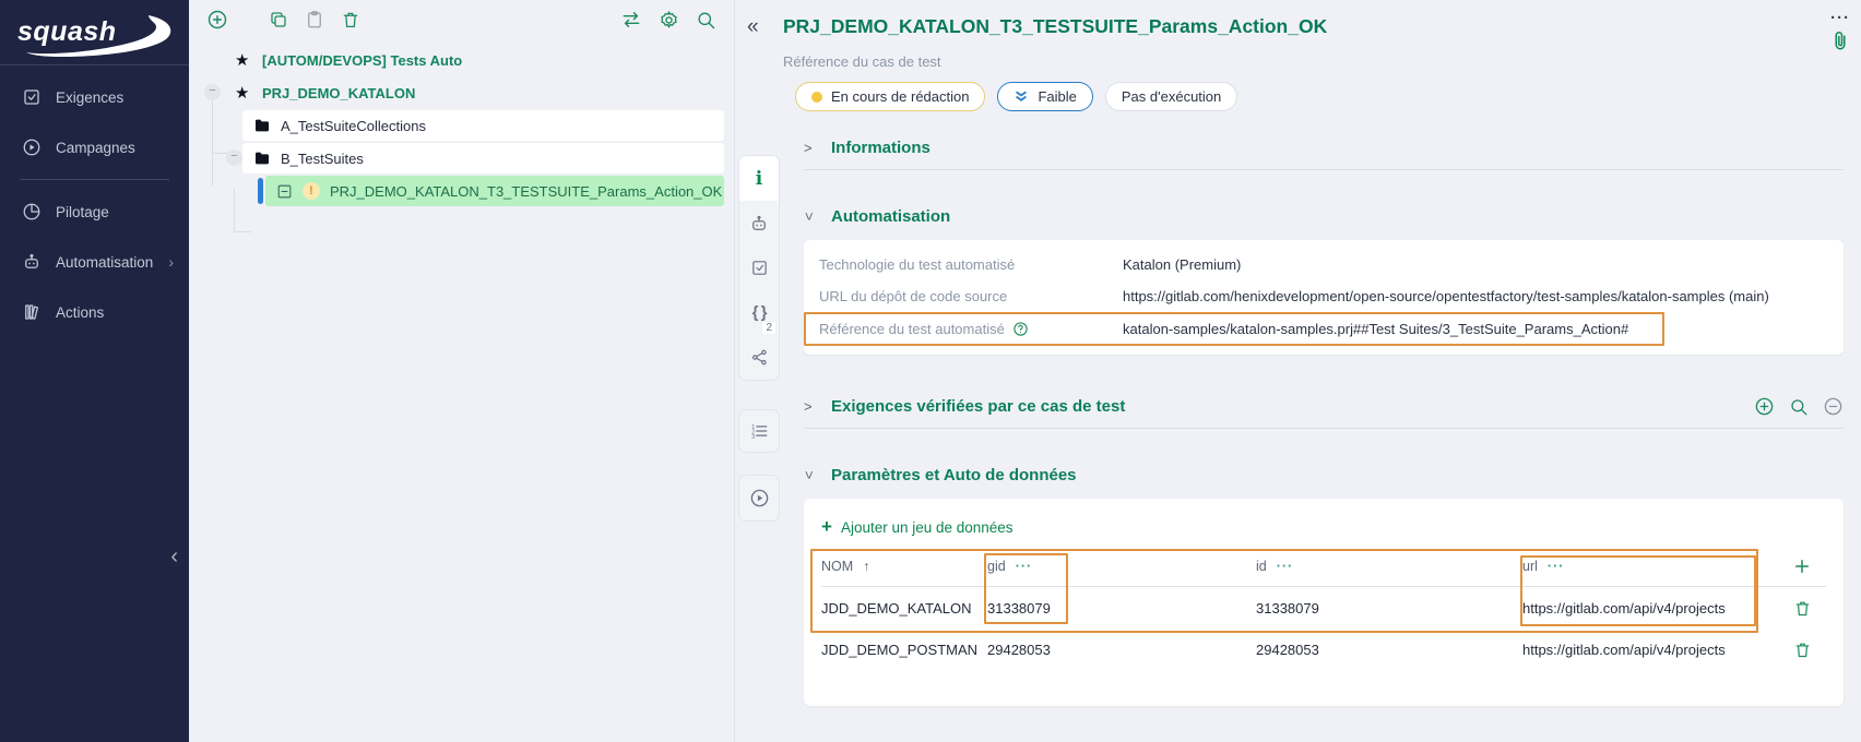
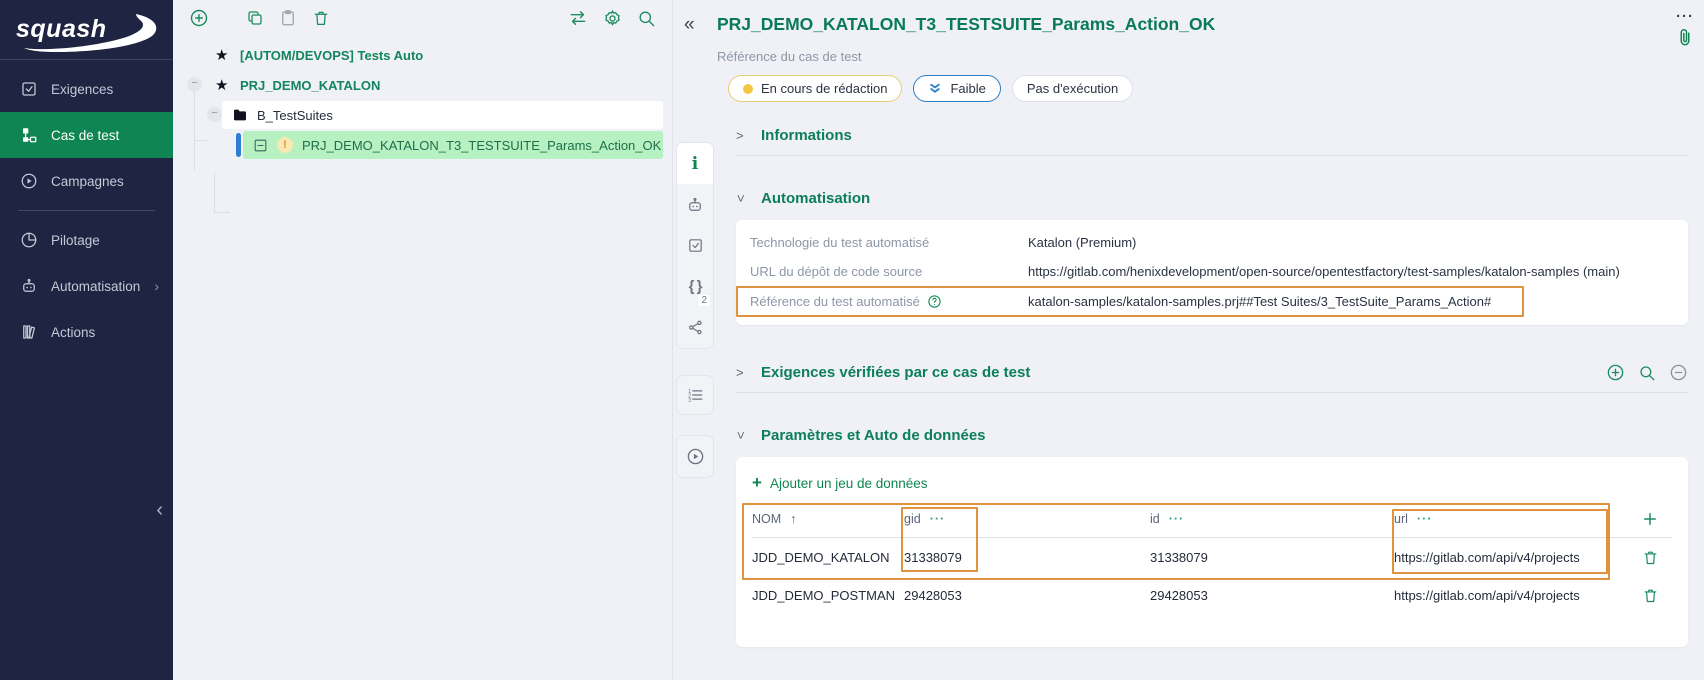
  squash
  Exigences
+ Cas de test
  Campagnes
  Pilotage
  Automatisation
  ›
  Actions
  ‹
  ★
  [AUTOM/DEVOPS] Tests Auto
  −
  ★
  PRJ_DEMO_KATALON
- A_TestSuiteCollections
  −
  B_TestSuites
  !
  PRJ_DEMO_KATALON_T3_TESTSUITE_Params_Action_OK
  i
  { }
  2
  «
  PRJ_DEMO_KATALON_T3_TESTSUITE_Params_Action_OK
  ···
  Référence du cas de test
  En cours de rédaction
  Faible
  Pas d'exécution
  >
  Informations
  Automatisation
  Technologie du test automatisé
  Katalon (Premium)
  URL du dépôt de code source
  https://gitlab.com/henixdevelopment/open-source/opentestfactory/test-samples/katalon-samples (main)
  Référence du test automatisé
  katalon-samples/katalon-samples.prj##Test Suites/3_TestSuite_Params_Action#
  >
  Exigences vérifiées par ce cas de test
  Paramètres et Auto de données
  +
  Ajouter un jeu de données
  NOM
  ↑
  gid
  ···
  id
  ···
  url
  ···
  JDD_DEMO_KATALON
  31338079
  31338079
  https://gitlab.com/api/v4/projects
  JDD_DEMO_POSTMAN
  29428053
  29428053
  https://gitlab.com/api/v4/projects
